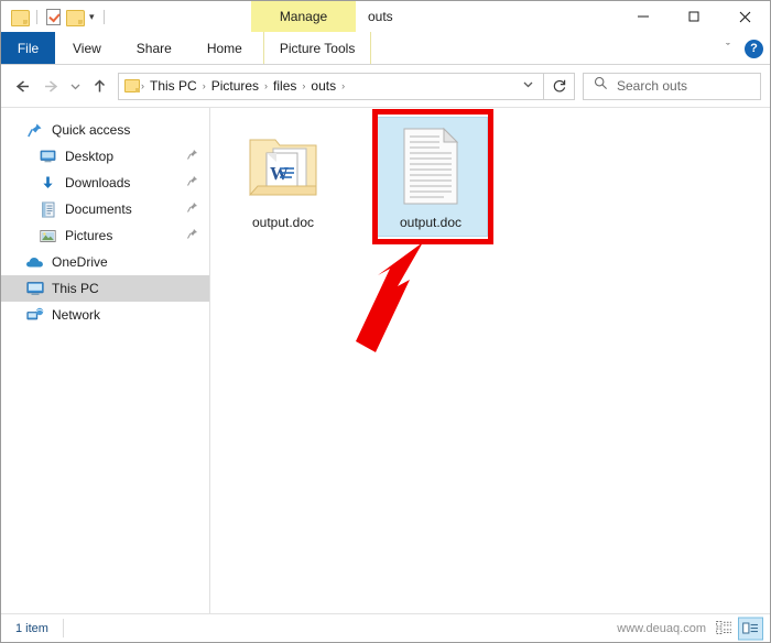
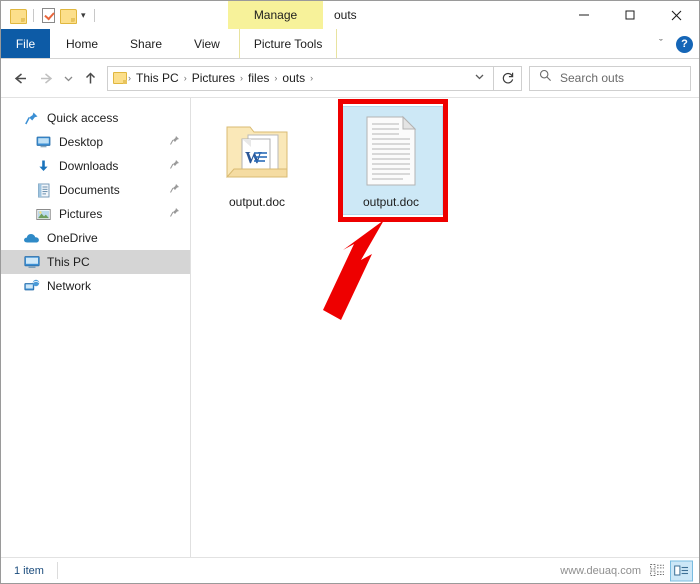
  ▾
  Manage
  outs
  File
- View
+ Home
  Share
- Home
+ View
  Picture Tools
  ˇ
  ?
  ›
  This PC
  ›
  Pictures
  ›
  files
  ›
  outs
  ›
  Search outs
  Quick access
  Desktop
  Downloads
  Documents
  Pictures
  OneDrive
  This PC
  Network
  W
  output.doc
  output.doc
  1 item
  www.deuaq.com
